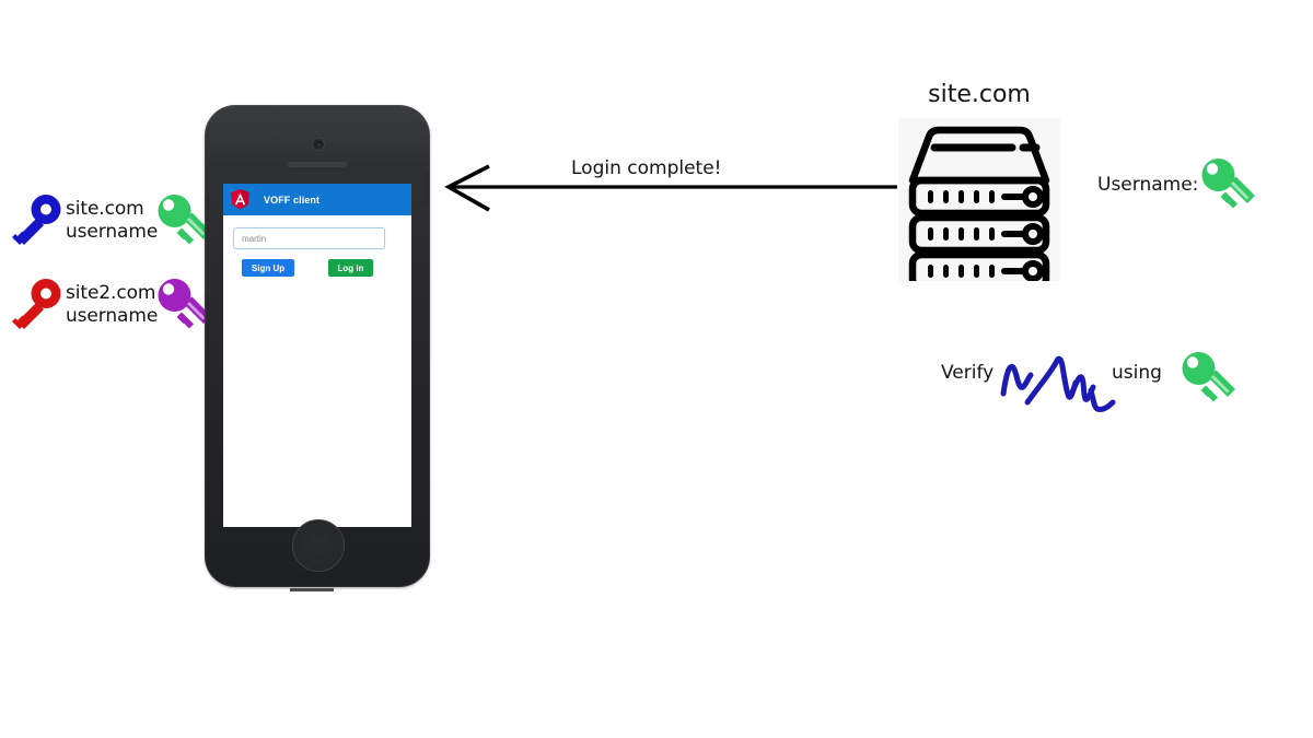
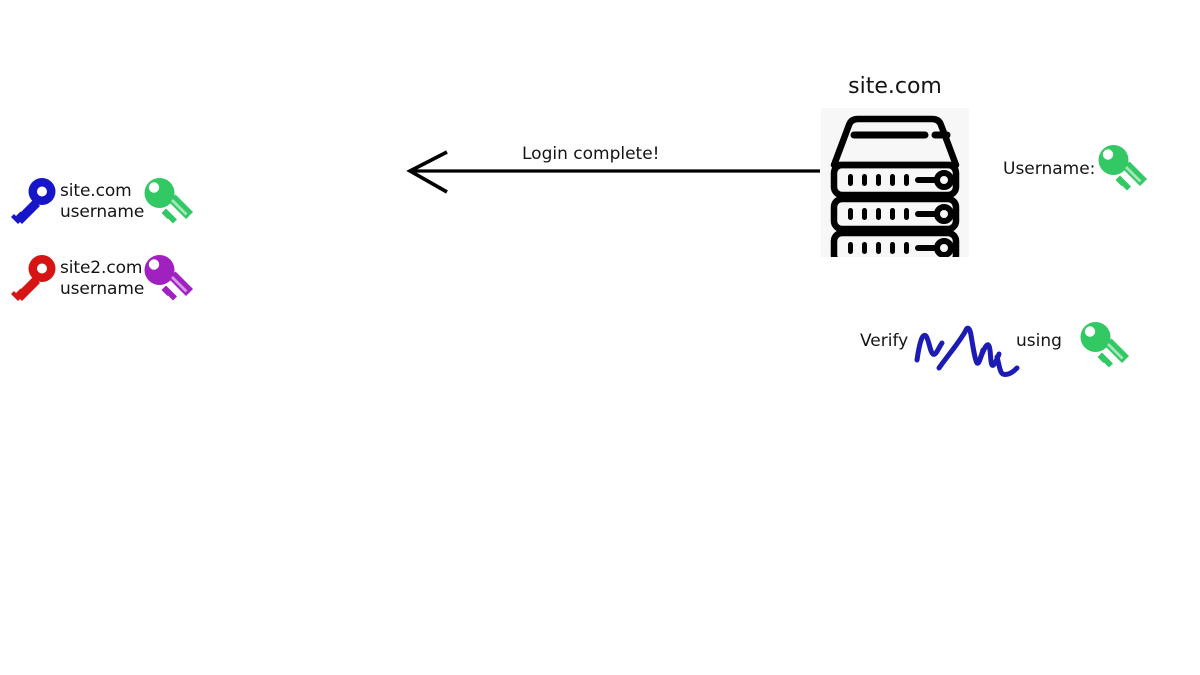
  site.com
  username
  site2.com
  username
- VOFF client
- martin
- Sign Up
- Log in
  Login complete!
  site.com
  Username:
  Verify
  using
